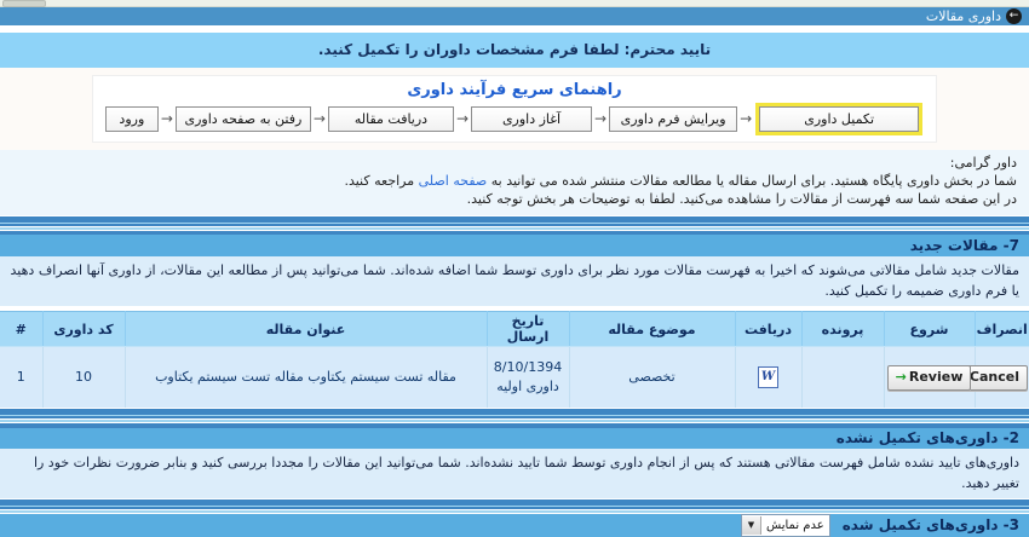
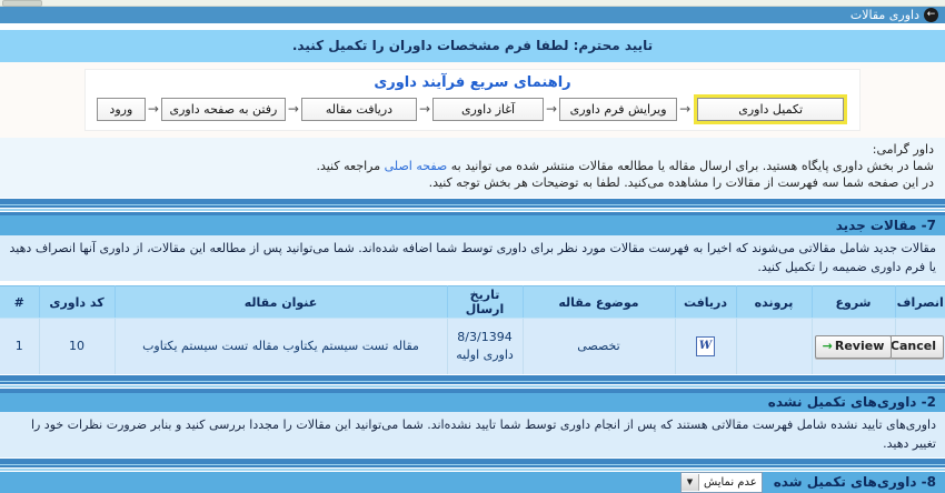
  ←
  داوری مقالات
  تایید محترم: لطفا فرم مشخصات داوران را تکمیل کنید.
  راهنمای سریع فرآیند داوری
  ورود
  →
  رفتن به صفحه داوری
  →
  دریافت مقاله
  →
  آغاز داوری
  →
  ویرایش فرم داوری
  →
  تکمیل داوری
  داور گرامی:
  شما در بخش داوری پایگاه هستید. برای ارسال مقاله یا مطالعه مقالات منتشر شده می توانید به صفحه اصلی مراجعه کنید.
  در این صفحه شما سه فهرست از مقالات را مشاهده می‌کنید. لطفا به توضیحات هر بخش توجه کنید.
  7- مقالات جدید
  مقالات جدید شامل مقالاتی می‌شوند که اخیرا به فهرست مقالات مورد نظر برای داوری توسط شما اضافه شده‌اند. شما می‌توانید پس از مطالعه این مقالات، از داوری آنها انصراف دهید یا فرم داوری ضمیمه را تکمیل کنید.
  انصراف	شروع	پرونده	دریافت	موضوع مقاله	تاریخ ارسال	عنوان مقاله	کد داوری	#
- Cancel	→ Review		W	تخصصی	8/10/1394 داوری اولیه	مقاله تست سیستم یکتاوب مقاله تست سیستم یکتاوب	10	1
+ Cancel	→ Review		W	تخصصی	8/3/1394 داوری اولیه	مقاله تست سیستم یکتاوب مقاله تست سیستم یکتاوب	10	1
  2- داوری‌های تکمیل نشده
  داوری‌های تایید نشده شامل فهرست مقالاتی هستند که پس از انجام داوری توسط شما تایید نشده‌اند. شما می‌توانید این مقالات را مجددا بررسی کنید و بنابر ضرورت نظرات خود را تغییر دهید.
- 3- داوری‌های تکمیل شده
+ 8- داوری‌های تکمیل شده
  عدم نمایش
  ▼
